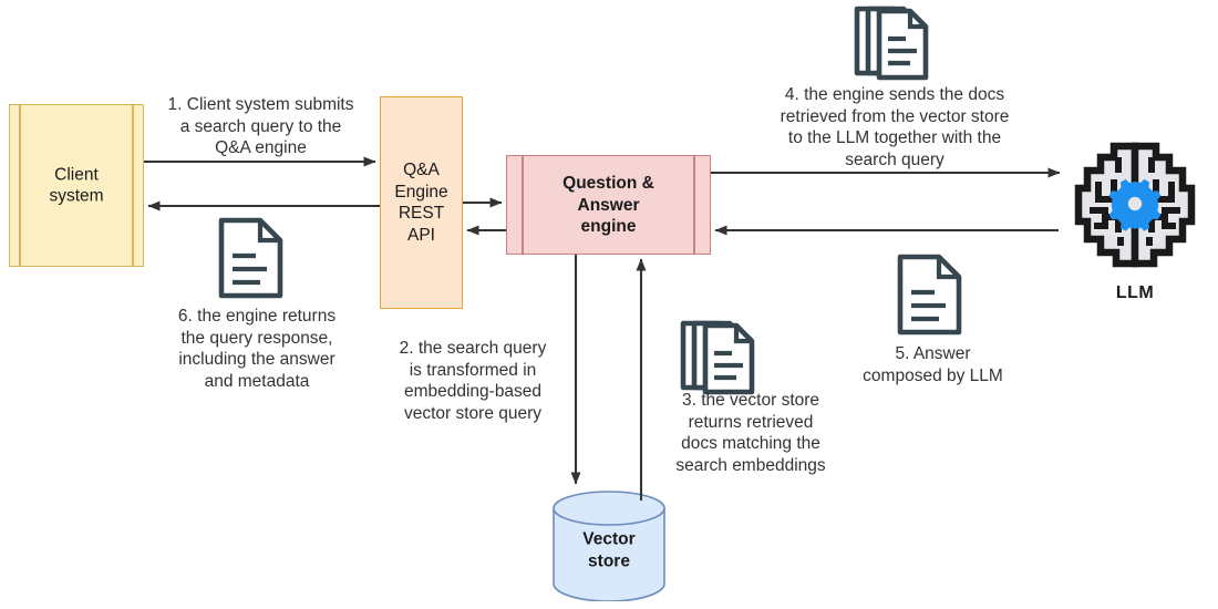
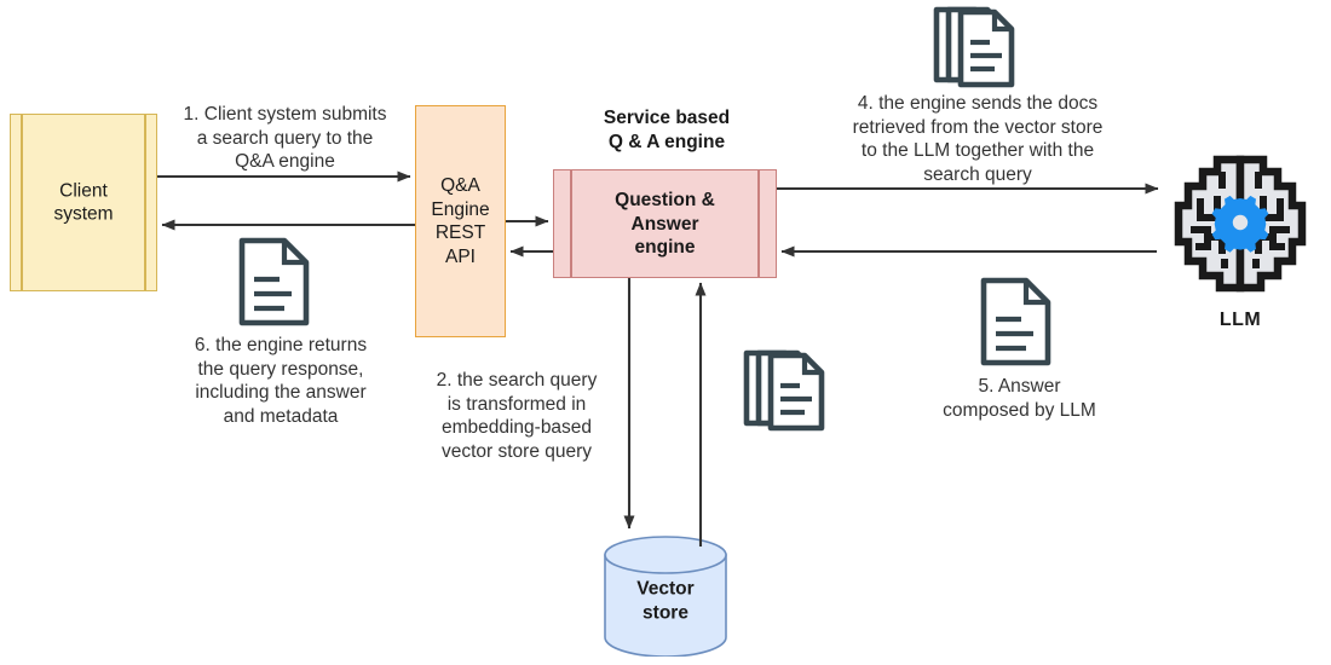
  Client
  system
  Q&A
  Engine
  REST
  API
+ Service based
+ Q & A engine
  Question &
  Answer
  engine
  Vector
  store
  LLM
  1. Client system submits
  a search query to the
  Q&A engine
  2. the search query
  is transformed in
  embedding-based
  vector store query
- 3. the vector store
- returns retrieved
- docs matching the
- search embeddings
  4. the engine sends the docs
  retrieved from the vector store
  to the LLM together with the
  search query
  5. Answer
  composed by LLM
  6. the engine returns
  the query response,
  including the answer
  and metadata
